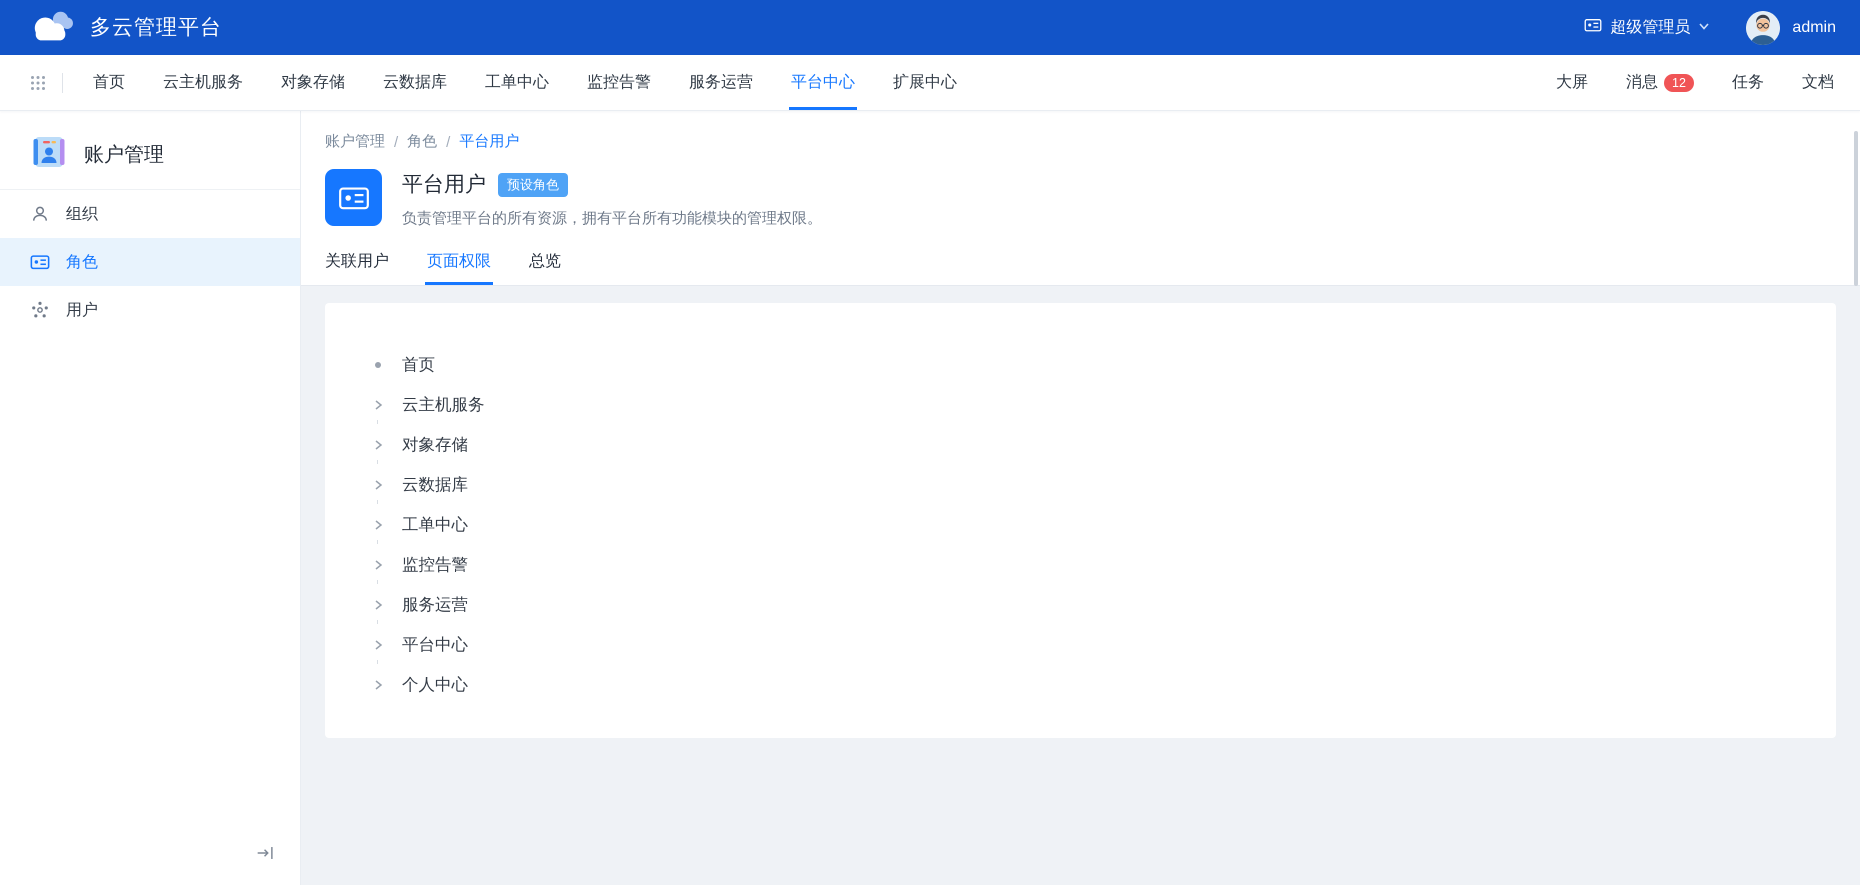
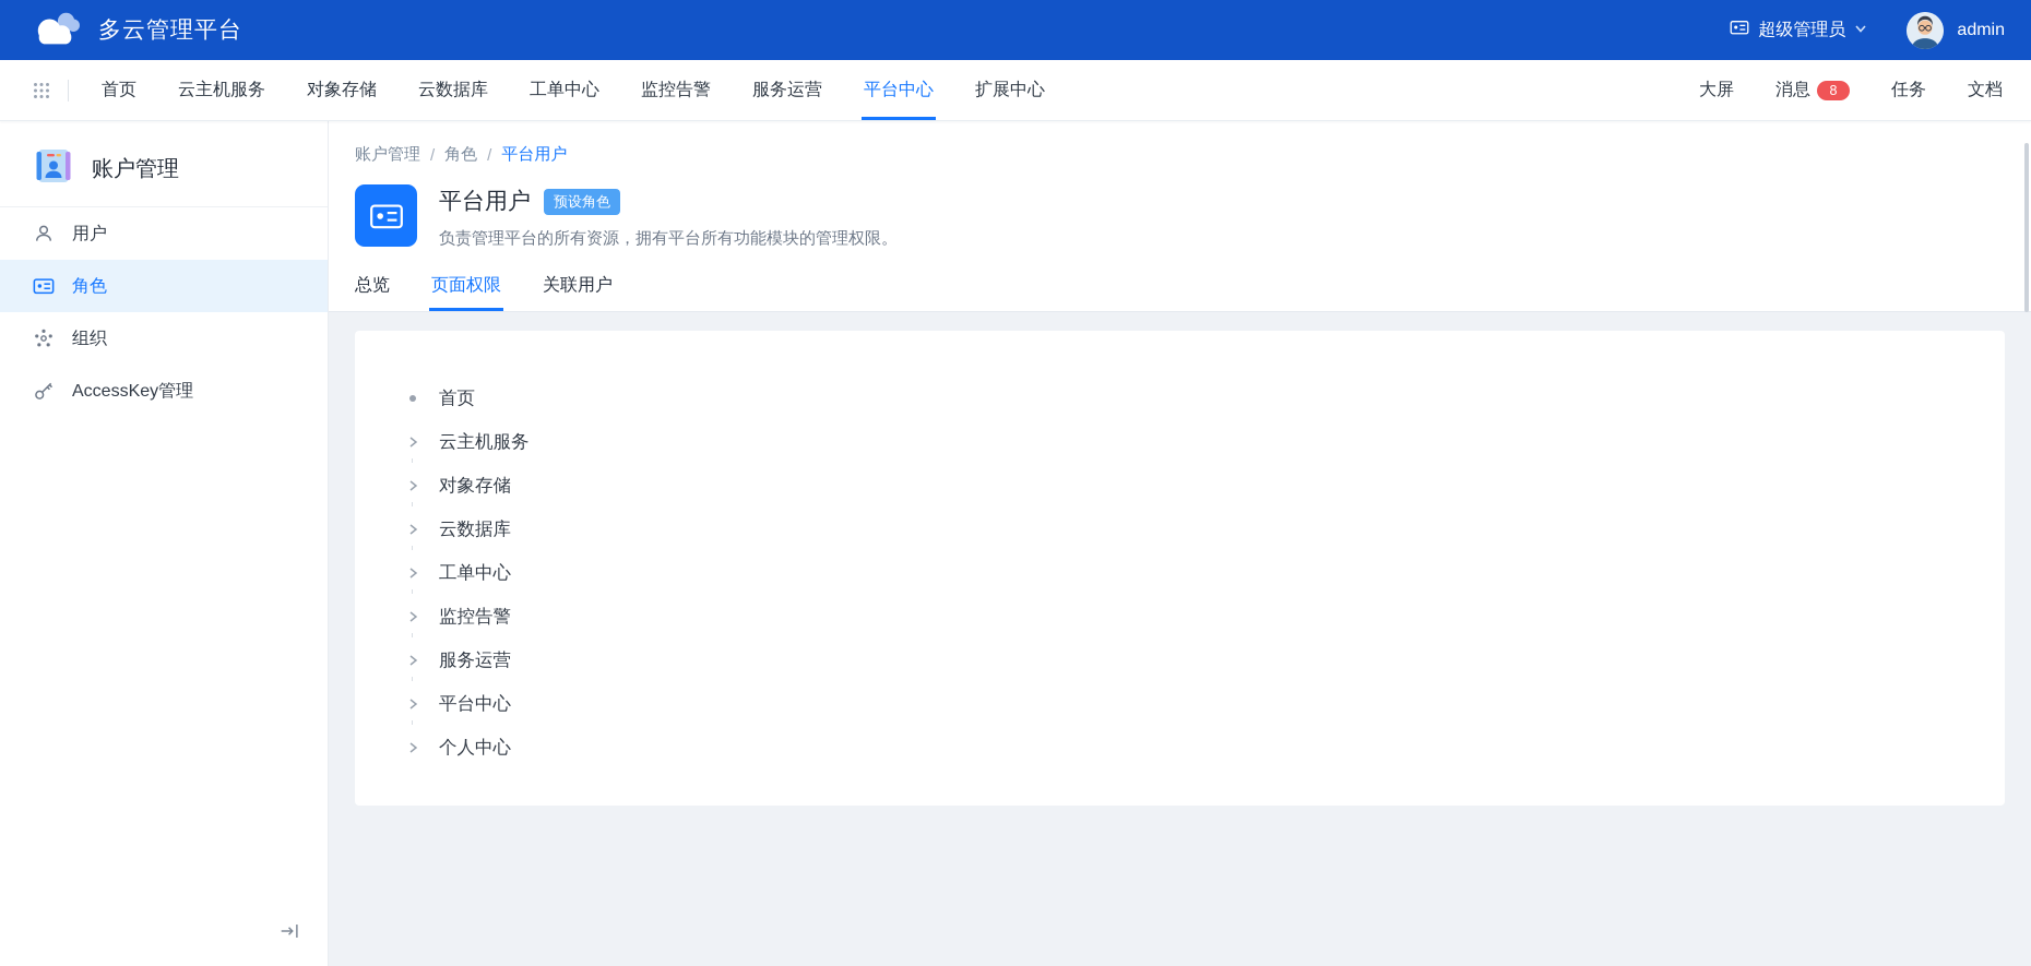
  多云管理平台
  超级管理员
  admin
  首页
  云主机服务
  对象存储
  云数据库
  工单中心
  监控告警
  服务运营
  平台中心
  扩展中心
  大屏
  消息
- 12
+ 8
  任务
  文档
  账户管理
- 组织
+ 用户
  角色
- 用户
+ 组织
+ AccessKey管理
  账户管理
  /
  角色
  /
  平台用户
  平台用户
  预设角色
  负责管理平台的所有资源，拥有平台所有功能模块的管理权限。
- 关联用户
+ 总览
  页面权限
- 总览
+ 关联用户
  首页
  云主机服务
  对象存储
  云数据库
  工单中心
  监控告警
  服务运营
  平台中心
  个人中心
